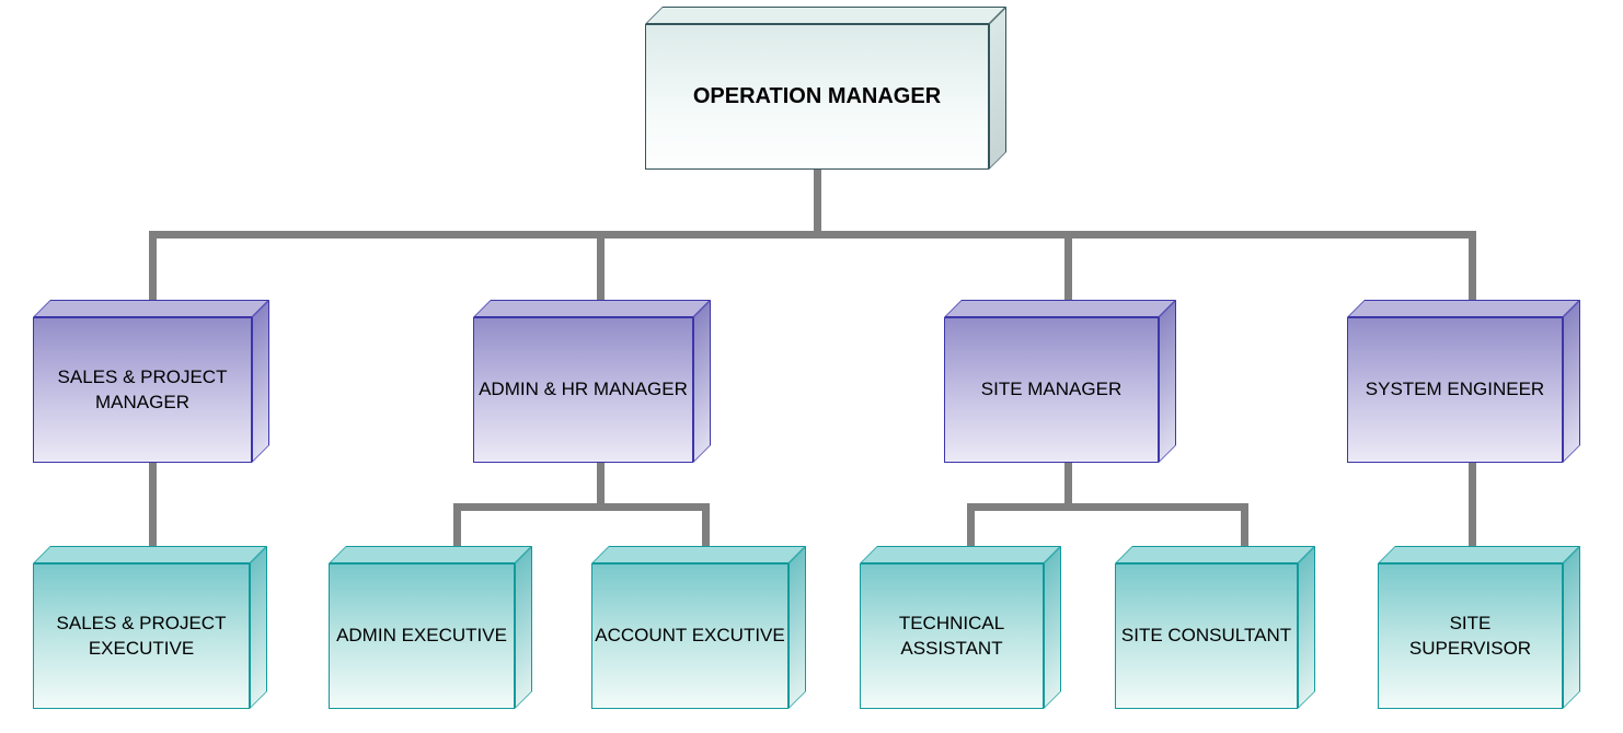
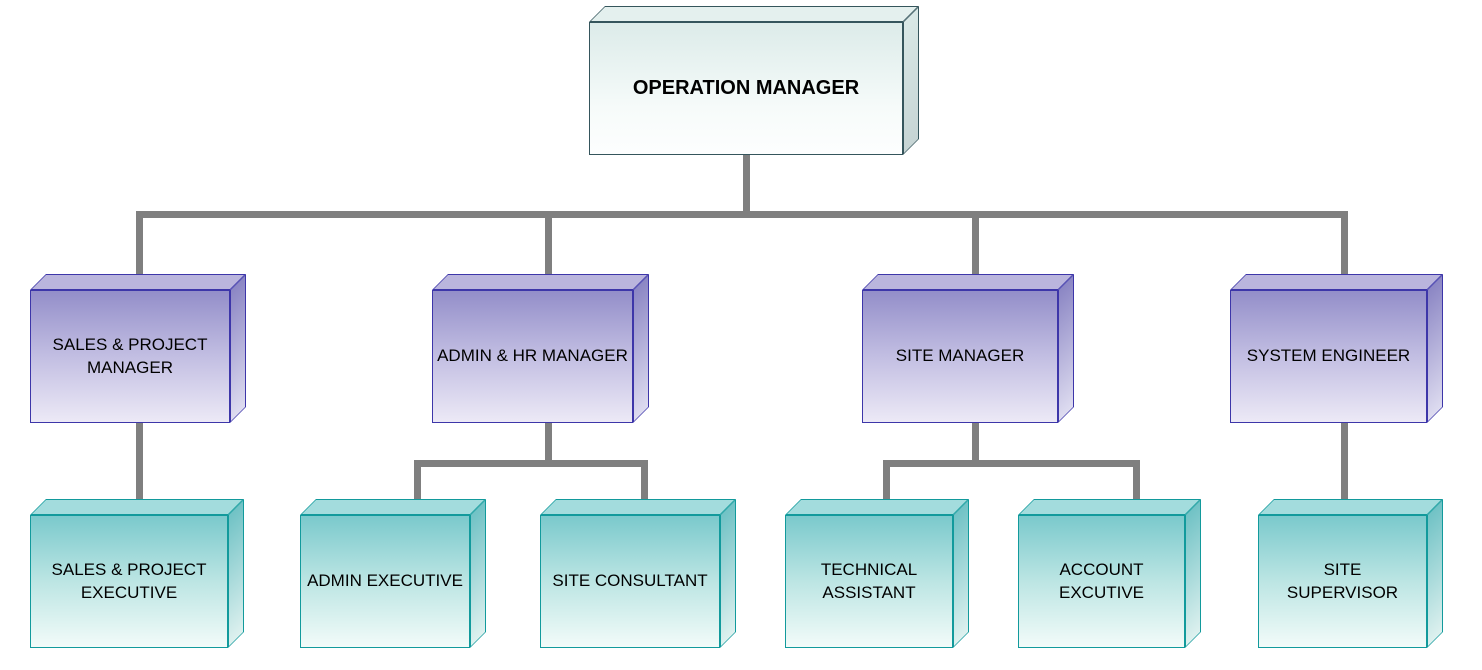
  OPERATION MANAGER
  SALES & PROJECT MANAGER
  ADMIN & HR MANAGER
  SITE MANAGER
  SYSTEM ENGINEER
  SALES & PROJECT EXECUTIVE
  ADMIN EXECUTIVE
- ACCOUNT EXCUTIVE
+ SITE CONSULTANT
  TECHNICAL ASSISTANT
- SITE CONSULTANT
+ ACCOUNT EXCUTIVE
  SITE SUPERVISOR
